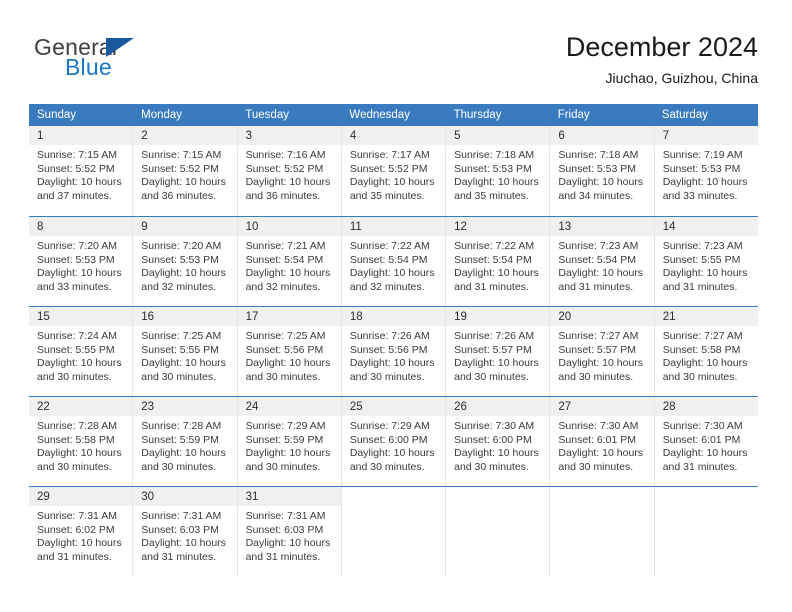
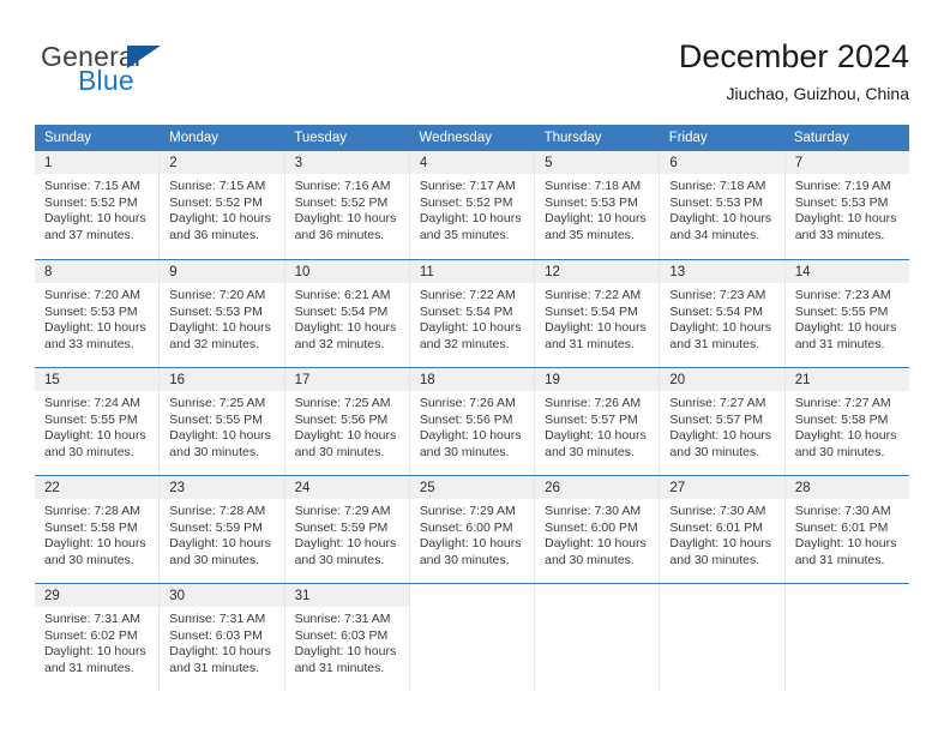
  General
  Blue
  December 2024
  Jiuchao, Guizhou, China
  Sunday
  Monday
  Tuesday
  Wednesday
  Thursday
  Friday
  Saturday
  1
  Sunrise: 7:15 AM
  Sunset: 5:52 PM
  Daylight: 10 hours
  and 37 minutes.
  2
  Sunrise: 7:15 AM
  Sunset: 5:52 PM
  Daylight: 10 hours
  and 36 minutes.
  3
  Sunrise: 7:16 AM
  Sunset: 5:52 PM
  Daylight: 10 hours
  and 36 minutes.
  4
  Sunrise: 7:17 AM
  Sunset: 5:52 PM
  Daylight: 10 hours
  and 35 minutes.
  5
  Sunrise: 7:18 AM
  Sunset: 5:53 PM
  Daylight: 10 hours
  and 35 minutes.
  6
  Sunrise: 7:18 AM
  Sunset: 5:53 PM
  Daylight: 10 hours
  and 34 minutes.
  7
  Sunrise: 7:19 AM
  Sunset: 5:53 PM
  Daylight: 10 hours
  and 33 minutes.
  8
  Sunrise: 7:20 AM
  Sunset: 5:53 PM
  Daylight: 10 hours
  and 33 minutes.
  9
  Sunrise: 7:20 AM
  Sunset: 5:53 PM
  Daylight: 10 hours
  and 32 minutes.
  10
- Sunrise: 7:21 AM
+ Sunrise: 6:21 AM
  Sunset: 5:54 PM
  Daylight: 10 hours
  and 32 minutes.
  11
  Sunrise: 7:22 AM
  Sunset: 5:54 PM
  Daylight: 10 hours
  and 32 minutes.
  12
  Sunrise: 7:22 AM
  Sunset: 5:54 PM
  Daylight: 10 hours
  and 31 minutes.
  13
  Sunrise: 7:23 AM
  Sunset: 5:54 PM
  Daylight: 10 hours
  and 31 minutes.
  14
  Sunrise: 7:23 AM
  Sunset: 5:55 PM
  Daylight: 10 hours
  and 31 minutes.
  15
  Sunrise: 7:24 AM
  Sunset: 5:55 PM
  Daylight: 10 hours
  and 30 minutes.
  16
  Sunrise: 7:25 AM
  Sunset: 5:55 PM
  Daylight: 10 hours
  and 30 minutes.
  17
  Sunrise: 7:25 AM
  Sunset: 5:56 PM
  Daylight: 10 hours
  and 30 minutes.
  18
  Sunrise: 7:26 AM
  Sunset: 5:56 PM
  Daylight: 10 hours
  and 30 minutes.
  19
  Sunrise: 7:26 AM
  Sunset: 5:57 PM
  Daylight: 10 hours
  and 30 minutes.
  20
  Sunrise: 7:27 AM
  Sunset: 5:57 PM
  Daylight: 10 hours
  and 30 minutes.
  21
  Sunrise: 7:27 AM
  Sunset: 5:58 PM
  Daylight: 10 hours
  and 30 minutes.
  22
  Sunrise: 7:28 AM
  Sunset: 5:58 PM
  Daylight: 10 hours
  and 30 minutes.
  23
  Sunrise: 7:28 AM
  Sunset: 5:59 PM
  Daylight: 10 hours
  and 30 minutes.
  24
  Sunrise: 7:29 AM
  Sunset: 5:59 PM
  Daylight: 10 hours
  and 30 minutes.
  25
  Sunrise: 7:29 AM
  Sunset: 6:00 PM
  Daylight: 10 hours
  and 30 minutes.
  26
  Sunrise: 7:30 AM
  Sunset: 6:00 PM
  Daylight: 10 hours
  and 30 minutes.
  27
  Sunrise: 7:30 AM
  Sunset: 6:01 PM
  Daylight: 10 hours
  and 30 minutes.
  28
  Sunrise: 7:30 AM
  Sunset: 6:01 PM
  Daylight: 10 hours
  and 31 minutes.
  29
  Sunrise: 7:31 AM
  Sunset: 6:02 PM
  Daylight: 10 hours
  and 31 minutes.
  30
  Sunrise: 7:31 AM
  Sunset: 6:03 PM
  Daylight: 10 hours
  and 31 minutes.
  31
  Sunrise: 7:31 AM
  Sunset: 6:03 PM
  Daylight: 10 hours
  and 31 minutes.
